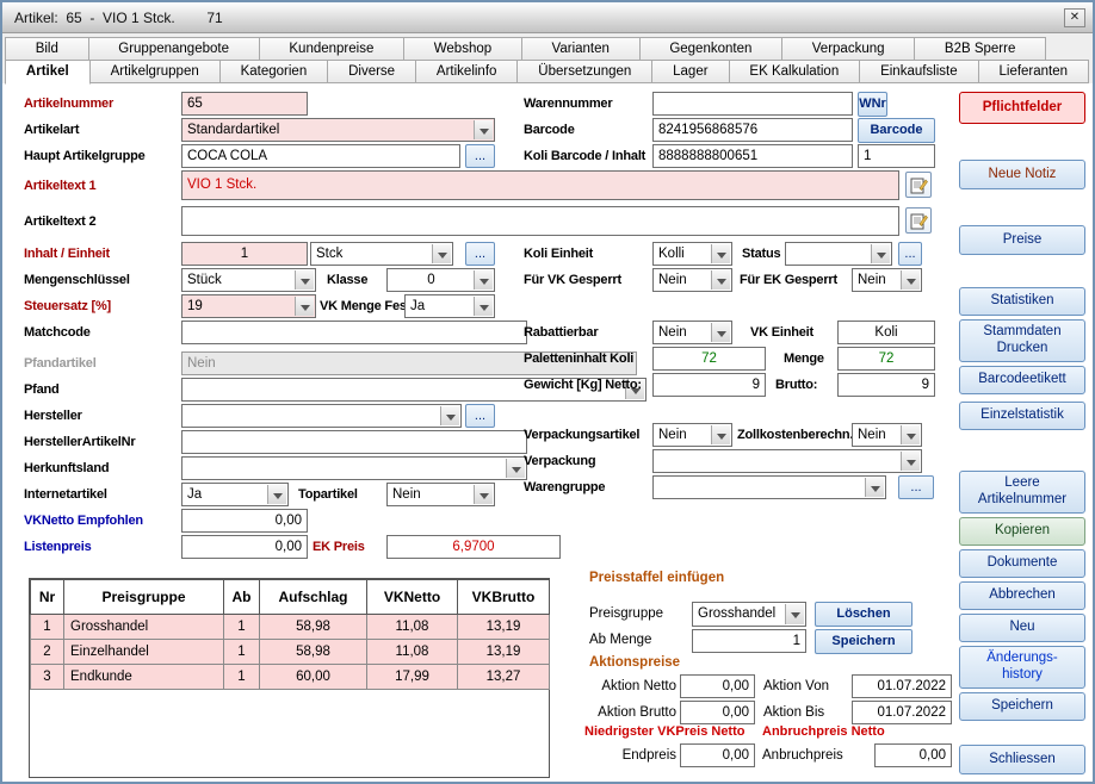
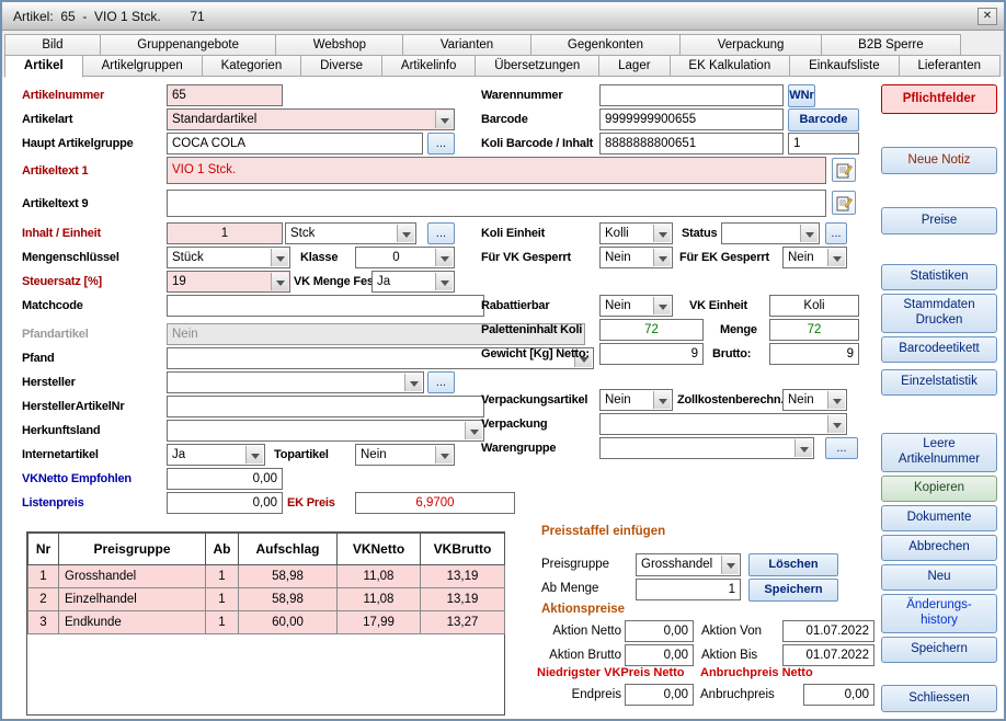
  Artikel: 65 - VIO 1 Stck. 71
  ✕
  Bild
  Gruppenangebote
- Kundenpreise
  Webshop
  Varianten
  Gegenkonten
  Verpackung
  B2B Sperre
  Artikel
  Artikelgruppen
  Kategorien
  Diverse
  Artikelinfo
  Übersetzungen
  Lager
  EK Kalkulation
  Einkaufsliste
  Lieferanten
  Artikelnummer
  65
  Artikelart
  Standardartikel
  Haupt Artikelgruppe
  COCA COLA
  ...
  Artikeltext 1
  VIO 1 Stck.
- Artikeltext 2
+ Artikeltext 9
  Inhalt / Einheit
  1
  Stck
  ...
  Mengenschlüssel
  Stück
  Klasse
  0
  Steuersatz [%]
  19
  VK Menge Fes
  Ja
  Matchcode
  Pfandartikel
  Nein
  Pfand
  Hersteller
  ...
  HerstellerArtikelNr
  Herkunftsland
  Internetartikel
  Ja
  Topartikel
  Nein
  VKNetto Empfohlen
  0,00
  Listenpreis
  0,00
  EK Preis
  6,9700
  Warennummer
  WNr
  Barcode
- 8241956868576
+ 9999999900655
  Barcode
  Koli Barcode / Inhalt
  8888888800651
  1
  Koli Einheit
  Kolli
  Status
  ...
  Für VK Gesperrt
  Nein
  Für EK Gesperrt
  Nein
  Rabattierbar
  Nein
  VK Einheit
  Koli
  Paletteninhalt Koli
  72
  Menge
  72
  Gewicht [Kg] Netto:
  9
  Brutto:
  9
  Verpackungsartikel
  Nein
  Zollkostenberechn
  Nein
  Verpackung
  Warengruppe
  ...
  Pflichtfelder
  Neue Notiz
  Preise
  Statistiken
  Stammdaten Drucken
  Barcodeetikett
  Einzelstatistik
  Leere Artikelnummer
  Kopieren
  Dokumente
  Abbrechen
  Neu
  Änderungs-history
  Speichern
  Schliessen
  Nr	Preisgruppe	Ab	Aufschlag	VKNetto	VKBrutto
  1	Grosshandel	1	58,98	11,08	13,19
  2	Einzelhandel	1	58,98	11,08	13,19
  3	Endkunde	1	60,00	17,99	13,27
  Preisstaffel einfügen
  Preisgruppe
  Grosshandel
  Löschen
  Ab Menge
  1
  Speichern
  Aktionspreise
  Aktion Netto
  0,00
  Aktion Von
  01.07.2022
  Aktion Brutto
  0,00
  Aktion Bis
  01.07.2022
  Niedrigster VKPreis Netto
  Anbruchpreis Netto
  Endpreis
  0,00
  Anbruchpreis
  0,00
